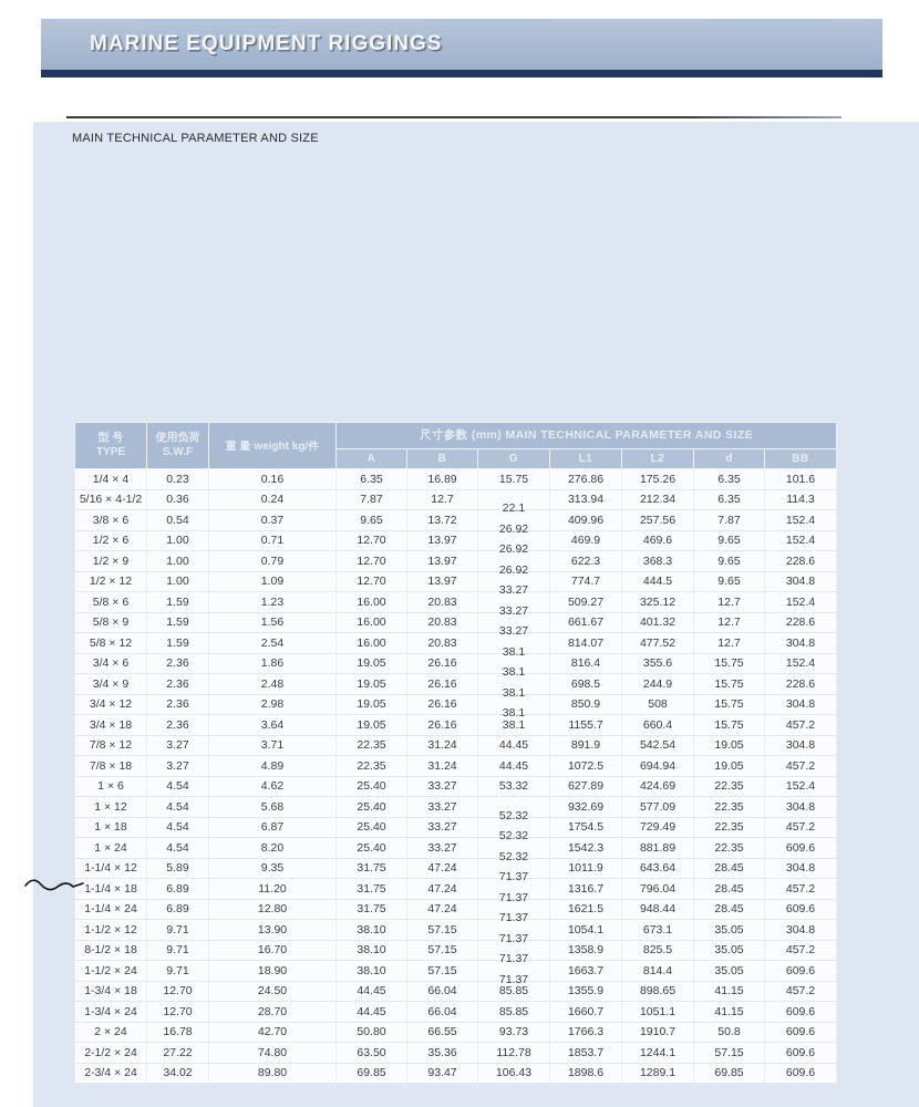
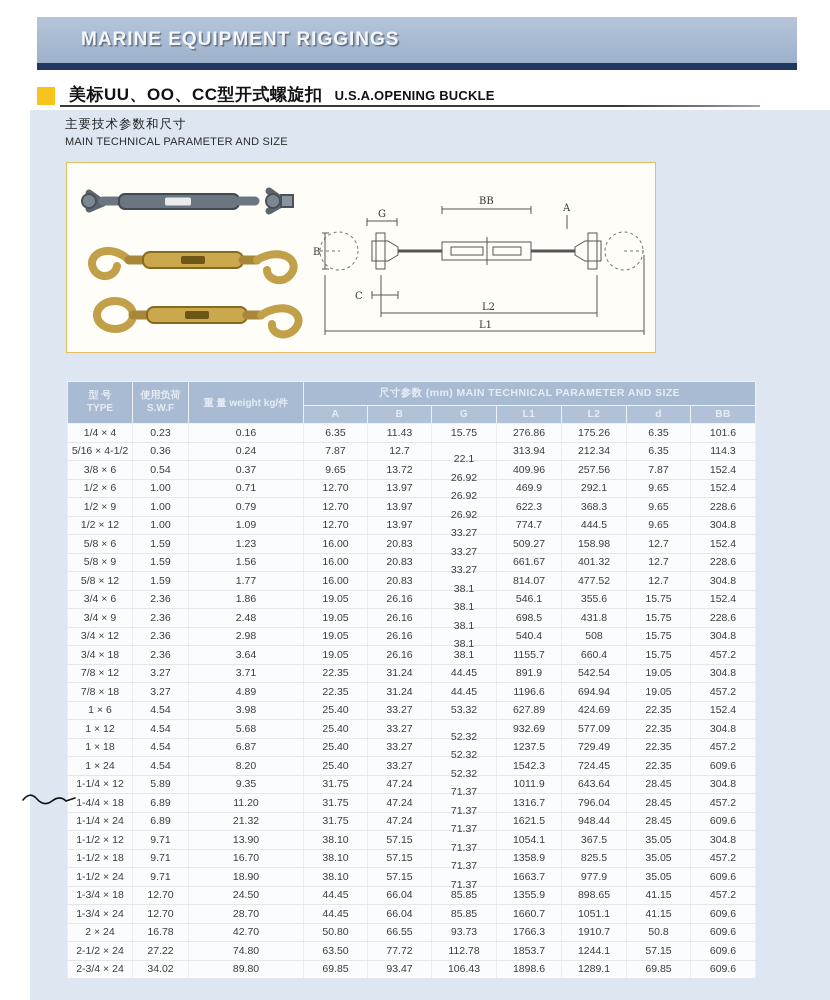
  MARINE EQUIPMENT RIGGINGS
+ 美标UU、OO、CC型开式螺旋扣
+ U.S.A.OPENING BUCKLE
+ 主要技术参数和尺寸
  MAIN TECHNICAL PARAMETER AND SIZE
+ G
+ BB
+ A
+ B
+ C
+ L2
+ L1
  型 号 TYPE	使用负荷 S.W.F	重 量 weight kg/件	尺寸参数 (mm) MAIN TECHNICAL PARAMETER AND SIZE
  A	B	G	L1	L2	d	BB
- 1/4 × 4	0.23	0.16	6.35	16.89	15.75	276.86	175.26	6.35	101.6
+ 1/4 × 4	0.23	0.16	6.35	11.43	15.75	276.86	175.26	6.35	101.6
  5/16 × 4-1/2	0.36	0.24	7.87	12.7	22.1	313.94	212.34	6.35	114.3
  3/8 × 6	0.54	0.37	9.65	13.72	26.92	409.96	257.56	7.87	152.4
- 1/2 × 6	1.00	0.71	12.70	13.97	26.92	469.9	469.6	9.65	152.4
+ 1/2 × 6	1.00	0.71	12.70	13.97	26.92	469.9	292.1	9.65	152.4
  1/2 × 9	1.00	0.79	12.70	13.97	26.92	622.3	368.3	9.65	228.6
  1/2 × 12	1.00	1.09	12.70	13.97	33.27	774.7	444.5	9.65	304.8
- 5/8 × 6	1.59	1.23	16.00	20.83	33.27	509.27	325.12	12.7	152.4
+ 5/8 × 6	1.59	1.23	16.00	20.83	33.27	509.27	158.98	12.7	152.4
  5/8 × 9	1.59	1.56	16.00	20.83	33.27	661.67	401.32	12.7	228.6
- 5/8 × 12	1.59	2.54	16.00	20.83	38.1	814.07	477.52	12.7	304.8
+ 5/8 × 12	1.59	1.77	16.00	20.83	38.1	814.07	477.52	12.7	304.8
- 3/4 × 6	2.36	1.86	19.05	26.16	38.1	816.4	355.6	15.75	152.4
+ 3/4 × 6	2.36	1.86	19.05	26.16	38.1	546.1	355.6	15.75	152.4
- 3/4 × 9	2.36	2.48	19.05	26.16	38.1	698.5	244.9	15.75	228.6
+ 3/4 × 9	2.36	2.48	19.05	26.16	38.1	698.5	431.8	15.75	228.6
- 3/4 × 12	2.36	2.98	19.05	26.16	38.1	850.9	508	15.75	304.8
+ 3/4 × 12	2.36	2.98	19.05	26.16	38.1	540.4	508	15.75	304.8
  3/4 × 18	2.36	3.64	19.05	26.16	38.1	1155.7	660.4	15.75	457.2
  7/8 × 12	3.27	3.71	22.35	31.24	44.45	891.9	542.54	19.05	304.8
- 7/8 × 18	3.27	4.89	22.35	31.24	44.45	1072.5	694.94	19.05	457.2
+ 7/8 × 18	3.27	4.89	22.35	31.24	44.45	1196.6	694.94	19.05	457.2
- 1 × 6	4.54	4.62	25.40	33.27	53.32	627.89	424.69	22.35	152.4
+ 1 × 6	4.54	3.98	25.40	33.27	53.32	627.89	424.69	22.35	152.4
  1 × 12	4.54	5.68	25.40	33.27	52.32	932.69	577.09	22.35	304.8
- 1 × 18	4.54	6.87	25.40	33.27	52.32	1754.5	729.49	22.35	457.2
+ 1 × 18	4.54	6.87	25.40	33.27	52.32	1237.5	729.49	22.35	457.2
- 1 × 24	4.54	8.20	25.40	33.27	52.32	1542.3	881.89	22.35	609.6
+ 1 × 24	4.54	8.20	25.40	33.27	52.32	1542.3	724.45	22.35	609.6
  1-1/4 × 12	5.89	9.35	31.75	47.24	71.37	1011.9	643.64	28.45	304.8
- 1-1/4 × 18	6.89	11.20	31.75	47.24	71.37	1316.7	796.04	28.45	457.2
+ 1-4/4 × 18	6.89	11.20	31.75	47.24	71.37	1316.7	796.04	28.45	457.2
- 1-1/4 × 24	6.89	12.80	31.75	47.24	71.37	1621.5	948.44	28.45	609.6
+ 1-1/4 × 24	6.89	21.32	31.75	47.24	71.37	1621.5	948.44	28.45	609.6
- 1-1/2 × 12	9.71	13.90	38.10	57.15	71.37	1054.1	673.1	35.05	304.8
+ 1-1/2 × 12	9.71	13.90	38.10	57.15	71.37	1054.1	367.5	35.05	304.8
- 8-1/2 × 18	9.71	16.70	38.10	57.15	71.37	1358.9	825.5	35.05	457.2
+ 1-1/2 × 18	9.71	16.70	38.10	57.15	71.37	1358.9	825.5	35.05	457.2
- 1-1/2 × 24	9.71	18.90	38.10	57.15	71.37	1663.7	814.4	35.05	609.6
+ 1-1/2 × 24	9.71	18.90	38.10	57.15	71.37	1663.7	977.9	35.05	609.6
  1-3/4 × 18	12.70	24.50	44.45	66.04	85.85	1355.9	898.65	41.15	457.2
  1-3/4 × 24	12.70	28.70	44.45	66.04	85.85	1660.7	1051.1	41.15	609.6
  2 × 24	16.78	42.70	50.80	66.55	93.73	1766.3	1910.7	50.8	609.6
- 2-1/2 × 24	27.22	74.80	63.50	35.36	112.78	1853.7	1244.1	57.15	609.6
+ 2-1/2 × 24	27.22	74.80	63.50	77.72	112.78	1853.7	1244.1	57.15	609.6
  2-3/4 × 24	34.02	89.80	69.85	93.47	106.43	1898.6	1289.1	69.85	609.6
